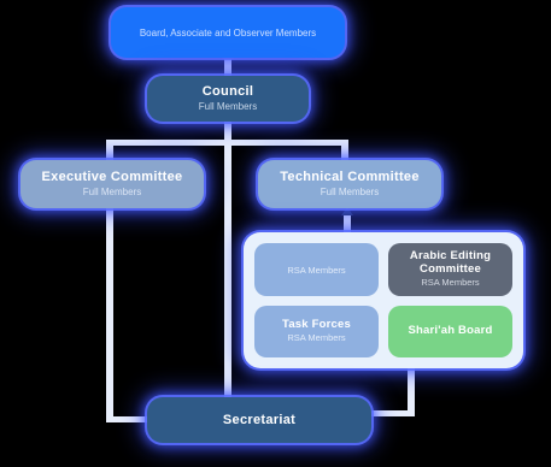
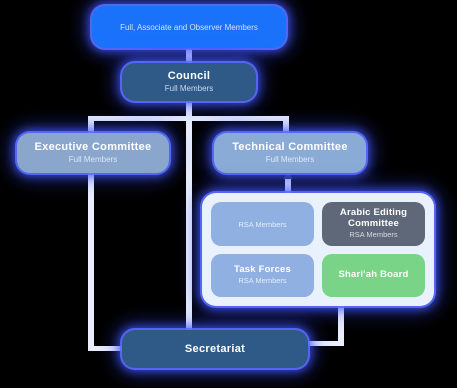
- Board, Associate and Observer Members
+ Full, Associate and Observer Members
  Council
  Full Members
  Executive Committee
  Full Members
  Technical Committee
  Full Members
  RSA Members
  Arabic Editing Committee
  RSA Members
  Task Forces
  RSA Members
  Shari'ah Board
  Secretariat
